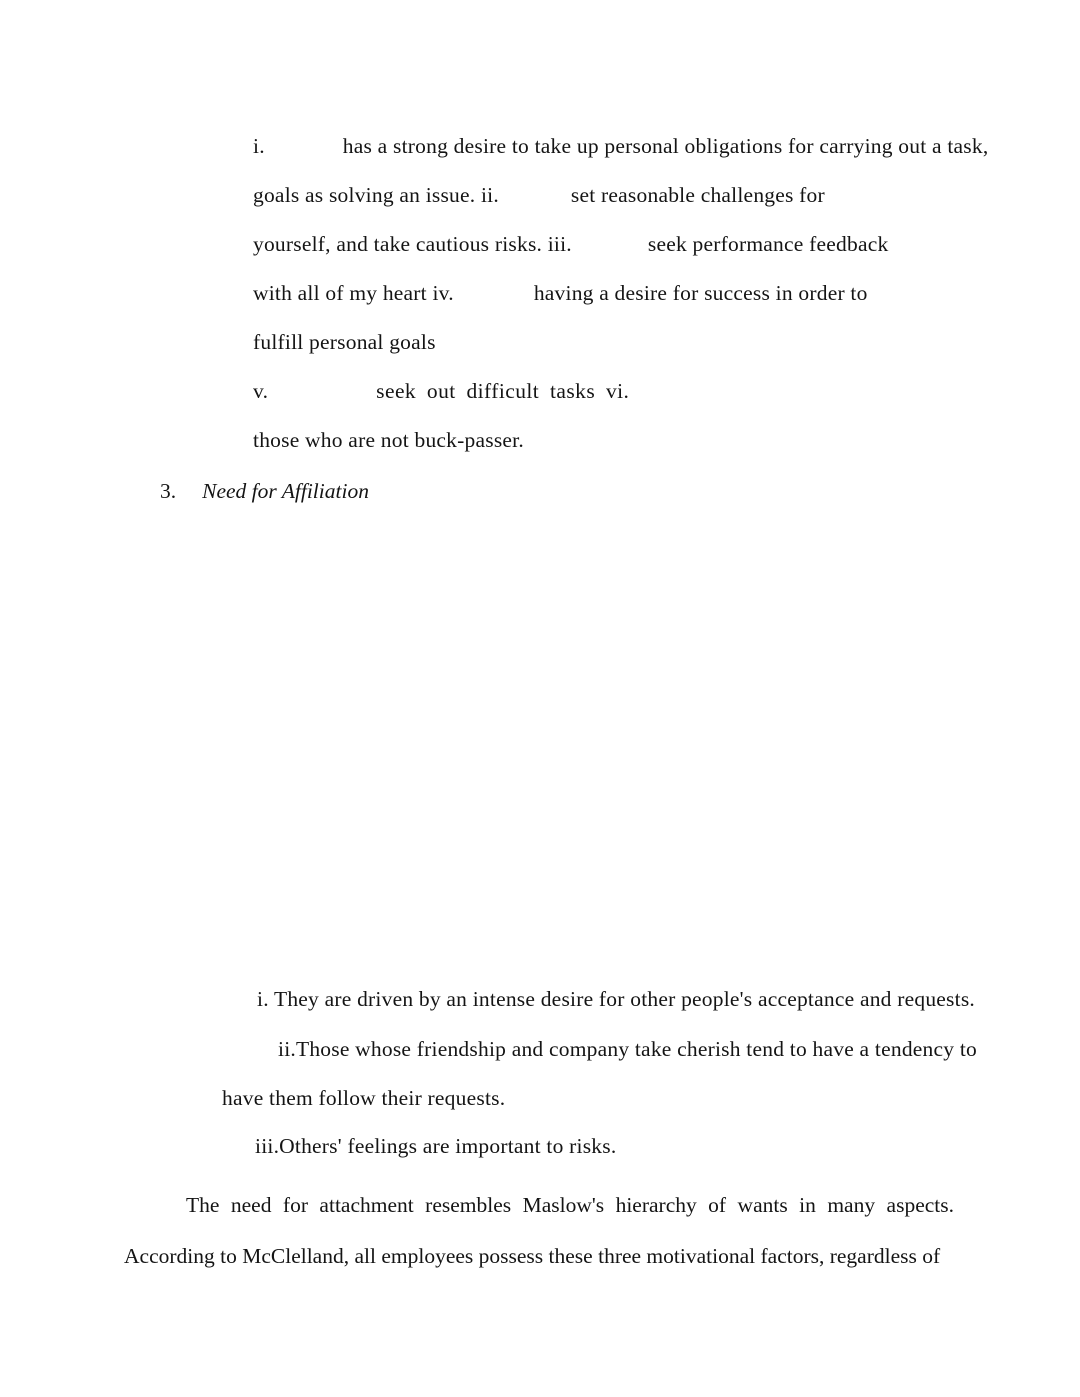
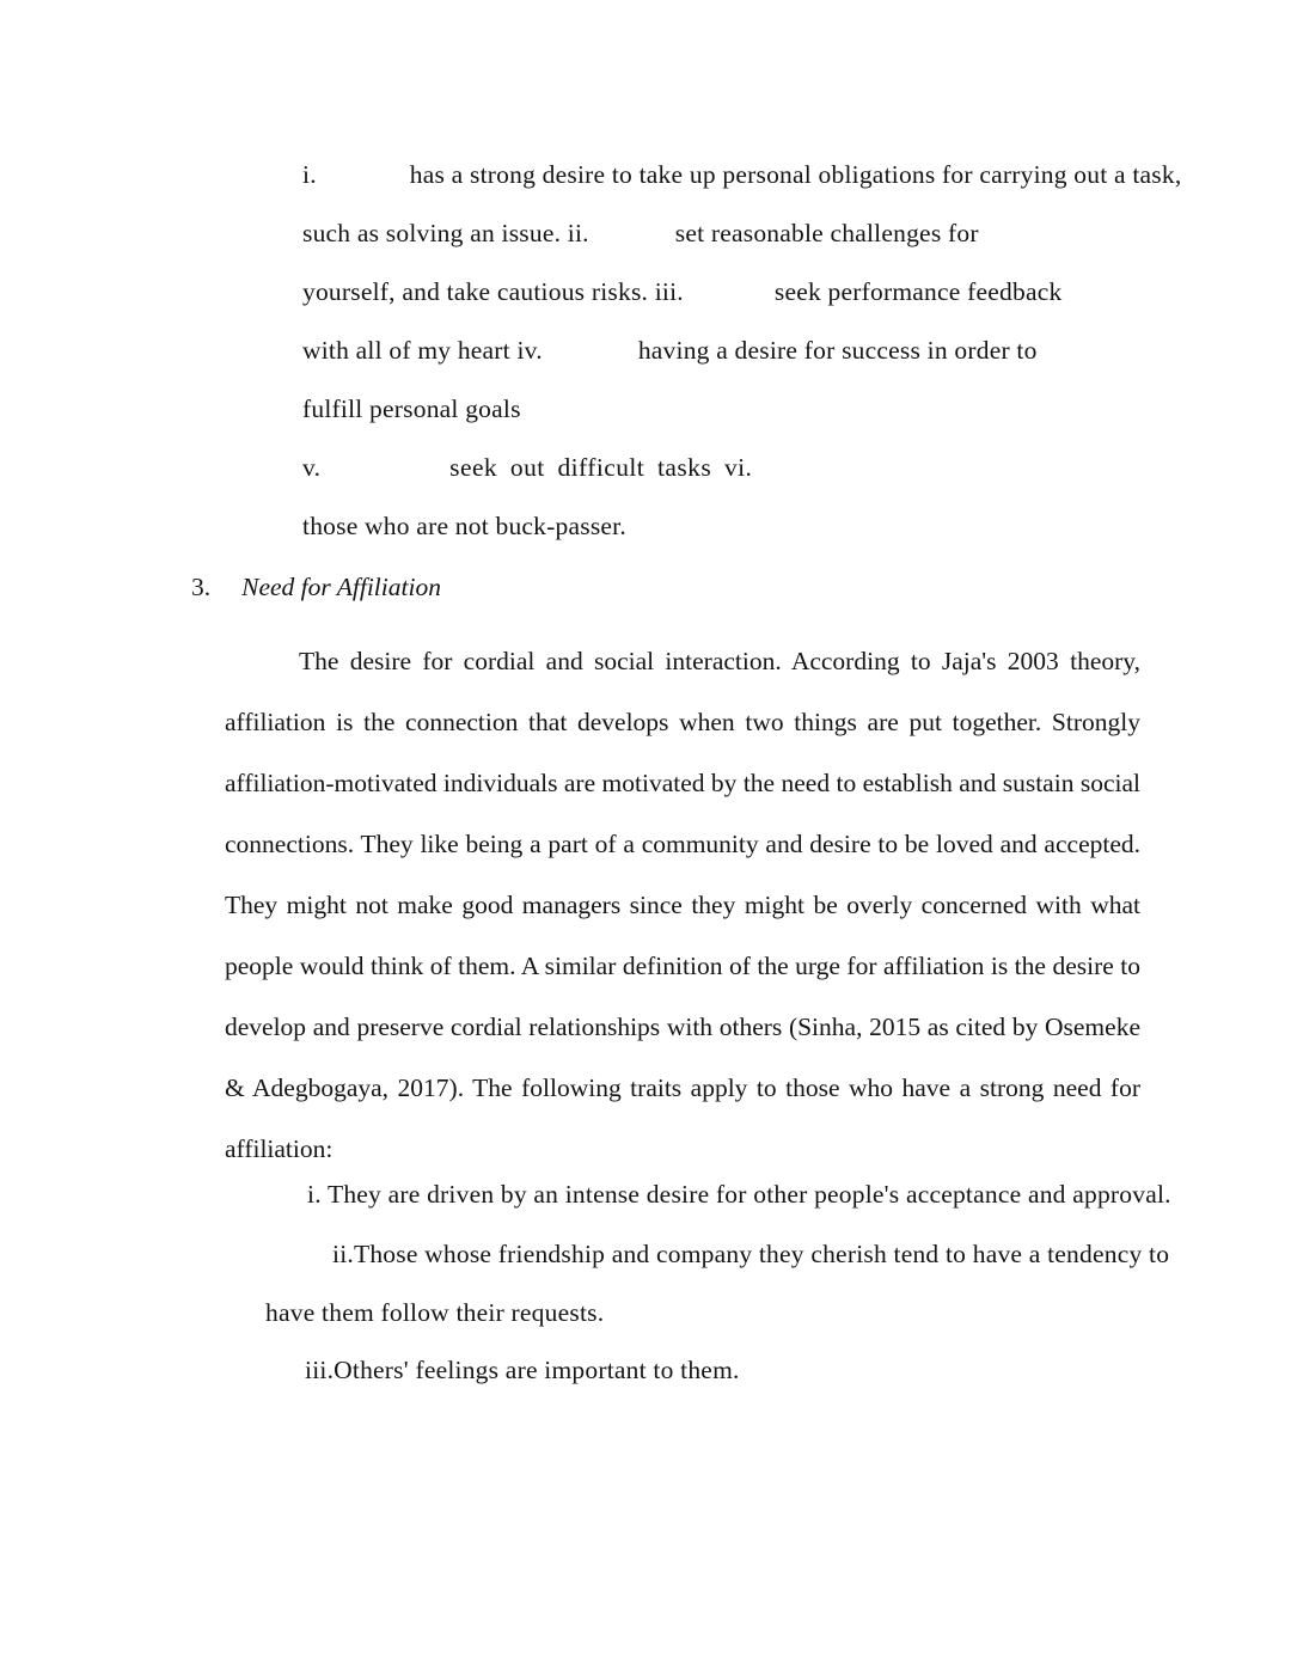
  i. has a strong desire to take up personal obligations for carrying out a task,
- goals as solving an issue. ii. set reasonable challenges for
+ such as solving an issue. ii. set reasonable challenges for
  yourself, and take cautious risks. iii. seek performance feedback
  with all of my heart iv. having a desire for success in order to
  fulfill personal goals
  v. seek out difficult tasks vi.
  those who are not buck-passer.
  3. Need for Affiliation
+ The desire for cordial and social interaction. According to Jaja's 2003 theory, affiliation is the connection that develops when two things are put together. Strongly affiliation-motivated individuals are motivated by the need to establish and sustain social connections. They like being a part of a community and desire to be loved and accepted. They might not make good managers since they might be overly concerned with what people would think of them. A similar definition of the urge for affiliation is the desire to develop and preserve cordial relationships with others (Sinha, 2015 as cited by Osemeke & Adegbogaya, 2017). The following traits apply to those who have a strong need for affiliation:
- i. They are driven by an intense desire for other people's acceptance and requests.
+ i. They are driven by an intense desire for other people's acceptance and approval.
- ii.Those whose friendship and company take cherish tend to have a tendency to
+ ii.Those whose friendship and company they cherish tend to have a tendency to
  have them follow their requests.
- iii.Others' feelings are important to risks.
+ iii.Others' feelings are important to them.
- The need for attachment resembles Maslow's hierarchy of wants in many aspects. According to McClelland, all employees possess these three motivational factors, regardless of
